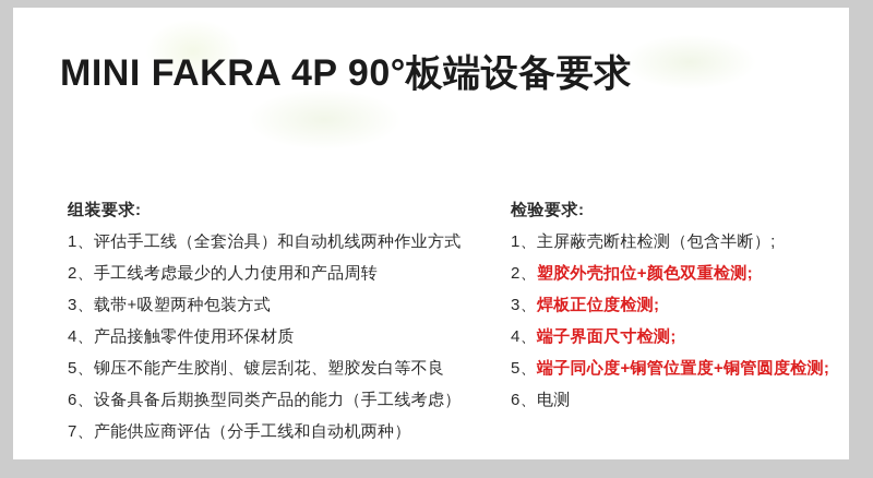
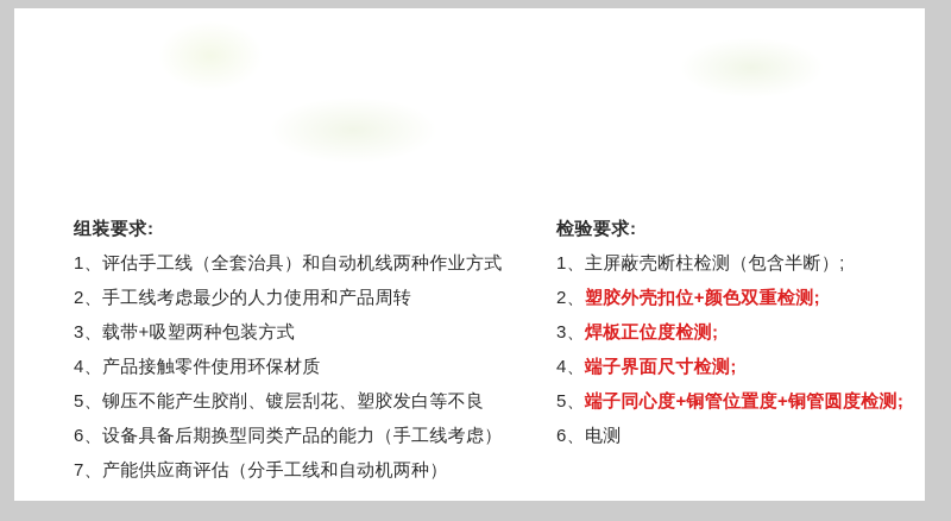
- MINI FAKRA 4P 90°板端设备要求
  组装要求:
  1、
  评估手工线（全套治具）和自动机线两种作业方式
  2、
  手工线考虑最少的人力使用和产品周转
  3、
  载带+吸塑两种包装方式
  4、
  产品接触零件使用环保材质
  5、
  铆压不能产生胶削、镀层刮花、塑胶发白等不良
  6、
  设备具备后期换型同类产品的能力（手工线考虑）
  7、
  产能供应商评估（分手工线和自动机两种）
  检验要求:
  1、
  主屏蔽壳断柱检测（包含半断）;
  2、
  塑胶外壳扣位+颜色双重检测;
  3、
  焊板正位度检测;
  4、
  端子界面尺寸检测;
  5、
  端子同心度+铜管位置度+铜管圆度检测;
  6、
  电测
